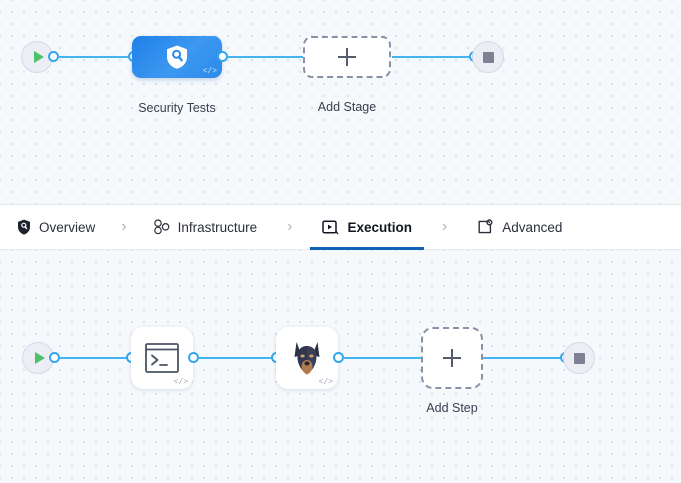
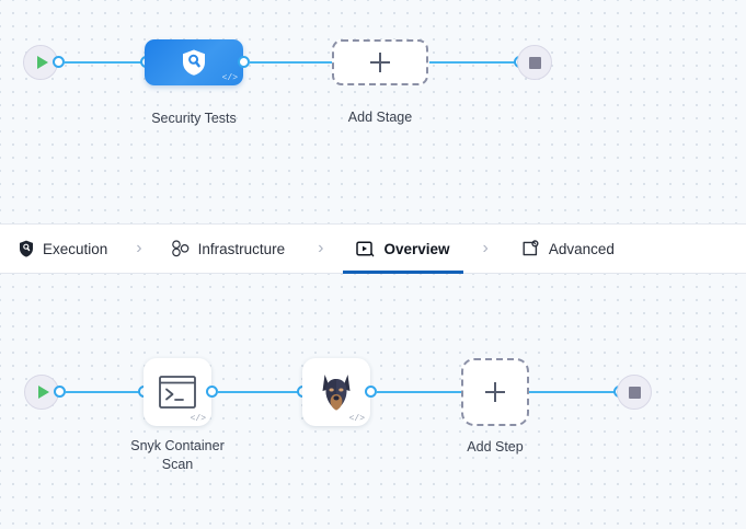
  </>
  Security Tests
  Add Stage
- Overview
+ Execution
  ›
  Infrastructure
  ›
- Execution
+ Overview
  ›
  Advanced
  </>
+ Snyk Container
+ Scan
  </>
  Add Step
